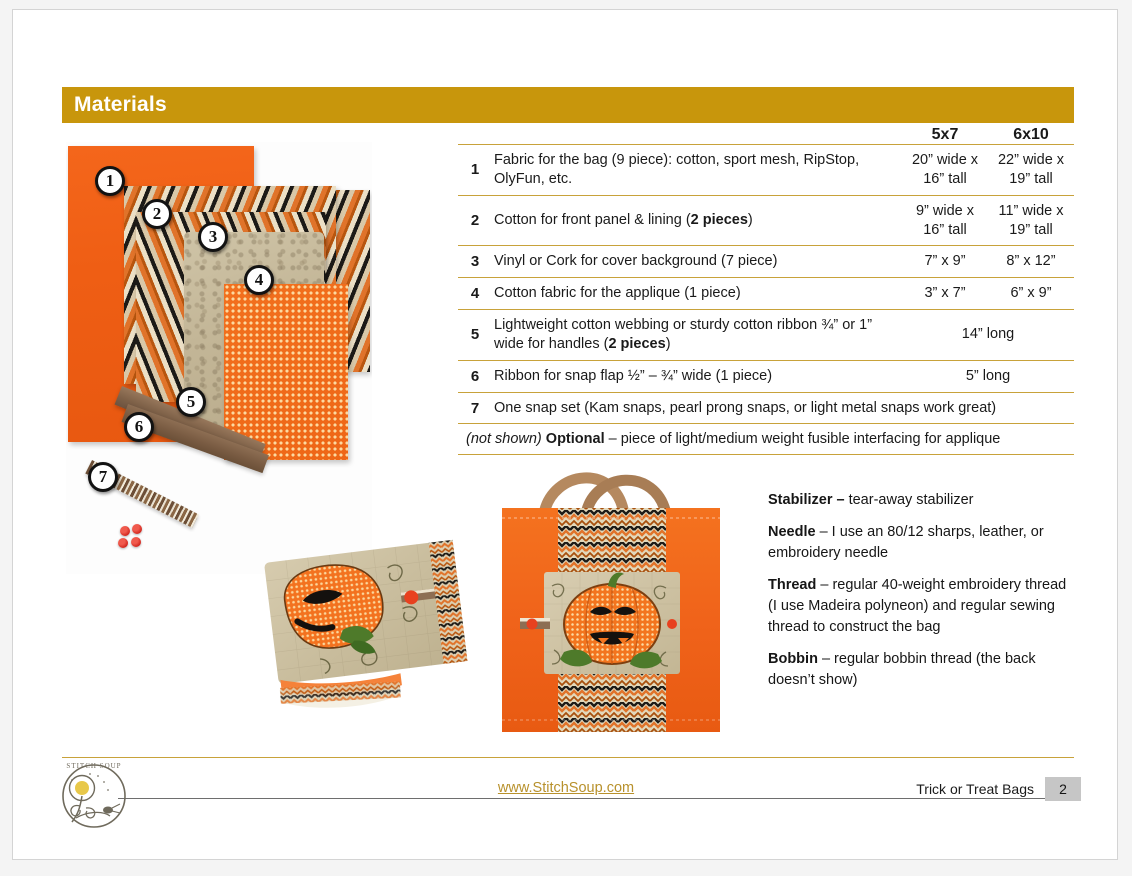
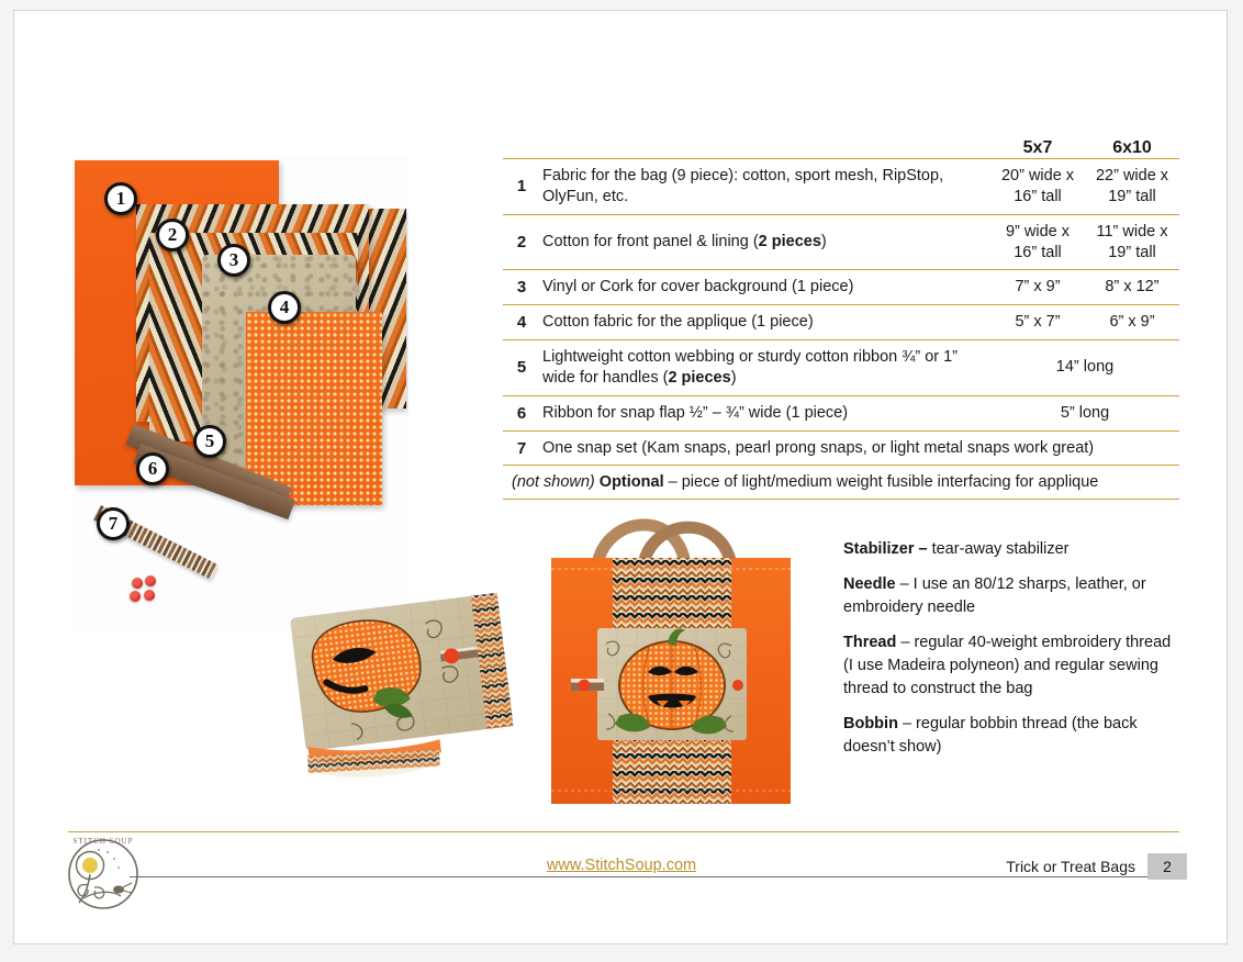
- Materials
  1
  2
  3
  4
  5
  6
  7
  		5x7	6x10
  1	Fabric for the bag (9 piece): cotton, sport mesh, RipStop, OlyFun, etc.	20” wide x 16” tall	22” wide x 19” tall
  2	Cotton for front panel & lining (2 pieces)	9” wide x 16” tall	11” wide x 19” tall
- 3	Vinyl or Cork for cover background (7 piece)	7” x 9”	8” x 12”
+ 3	Vinyl or Cork for cover background (1 piece)	7” x 9”	8” x 12”
- 4	Cotton fabric for the applique (1 piece)	3” x 7”	6” x 9”
+ 4	Cotton fabric for the applique (1 piece)	5” x 7”	6” x 9”
  5	Lightweight cotton webbing or sturdy cotton ribbon ¾” or 1” wide for handles (2 pieces)	14” long
  6	Ribbon for snap flap ½” – ¾” wide (1 piece)	5” long
  7	One snap set (Kam snaps, pearl prong snaps, or light metal snaps work great)
  (not shown) Optional – piece of light/medium weight fusible interfacing for applique
  Stabilizer – tear-away stabilizer
  Needle – I use an 80/12 sharps, leather, or embroidery needle
  Thread – regular 40-weight embroidery thread (I use Madeira polyneon) and regular sewing thread to construct the bag
  Bobbin – regular bobbin thread (the back doesn’t show)
  STITCH SOUP
  www.StitchSoup.com
  Trick or Treat Bags
  2
